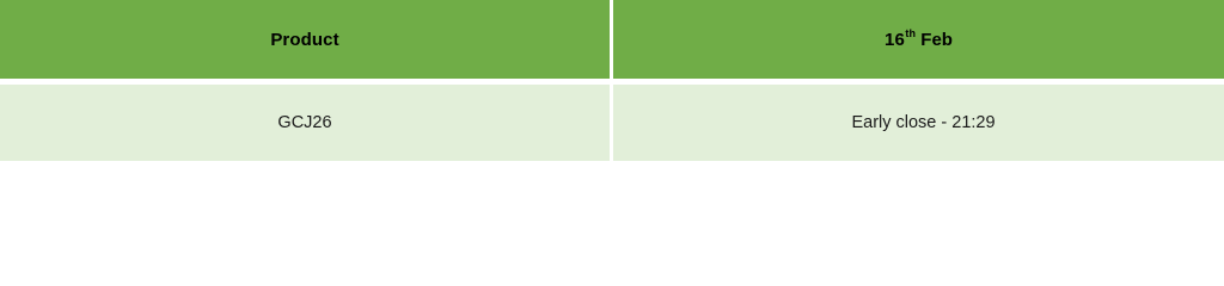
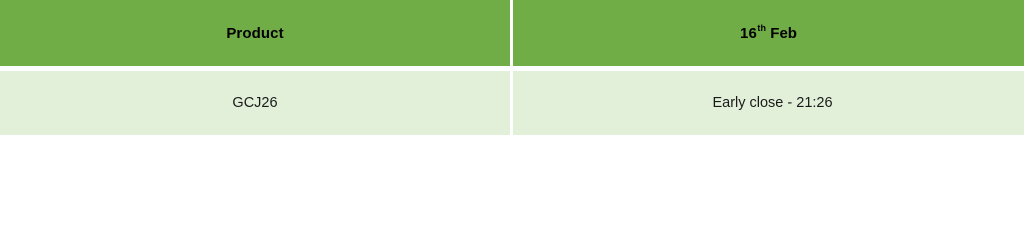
  Product	16th Feb
- GCJ26	Early close - 21:29
+ GCJ26	Early close - 21:26
